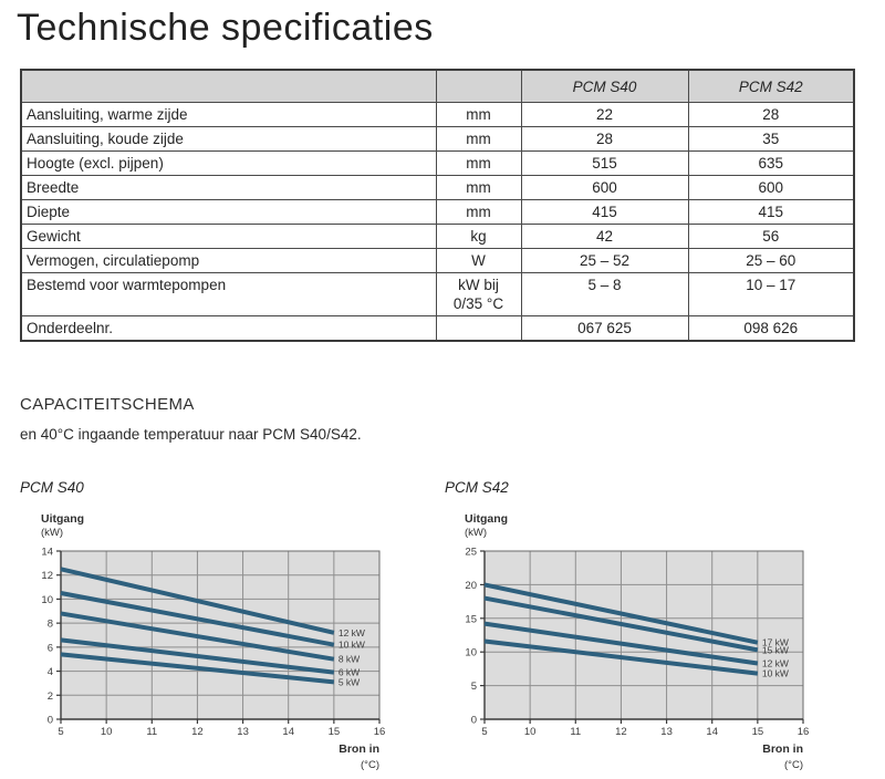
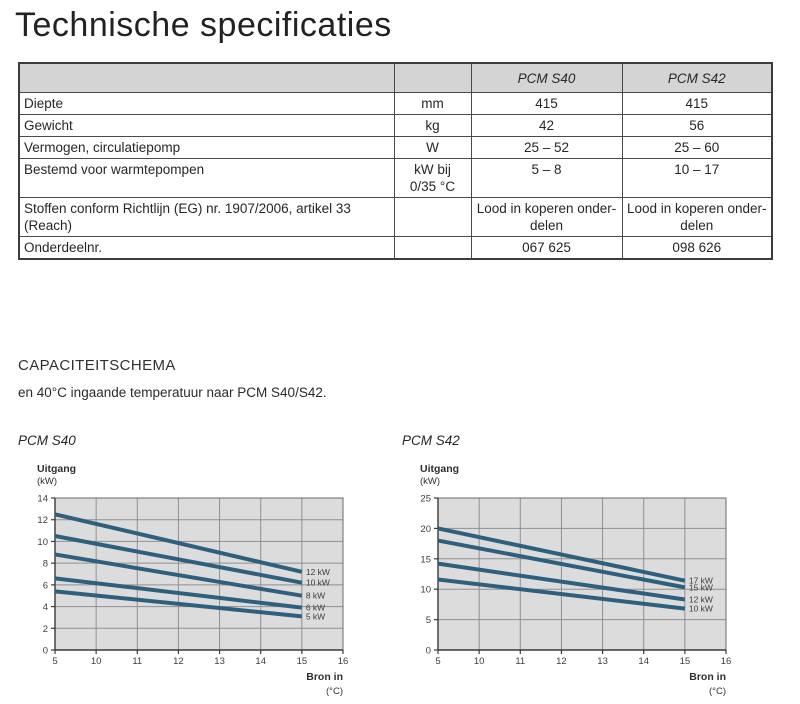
  Technische specificaties
  		PCM S40	PCM S42
- Aansluiting, warme zijde	mm	22	28
- Aansluiting, koude zijde	mm	28	35
- Hoogte (excl. pijpen)	mm	515	635
- Breedte	mm	600	600
  Diepte	mm	415	415
  Gewicht	kg	42	56
  Vermogen, circulatiepomp	W	25 – 52	25 – 60
  Bestemd voor warmtepompen	kW bij 0/35 °C	5 – 8	10 – 17
+ Stoffen conform Richtlijn (EG) nr. 1907/2006, artikel 33 (Reach)		Lood in koperen onder- delen	Lood in koperen onder- delen
  Onderdeelnr.		067 625	098 626
  CAPACITEITSCHEMA
  en 40°C ingaande temperatuur naar PCM S40/S42.
  PCM S40
  PCM S42
  0
  2
  4
  6
  8
  10
  12
  14
  5
  10
  11
  12
  13
  14
  15
  16
  12 kW
  10 kW
  8 kW
  6 kW
  5 kW
  Uitgang
  (kW)
  Bron in
  (°C)
  0
  5
  10
  15
  20
  25
  5
  10
  11
  12
  13
  14
  15
  16
  17 kW
  15 kW
  12 kW
  10 kW
  Uitgang
  (kW)
  Bron in
  (°C)
